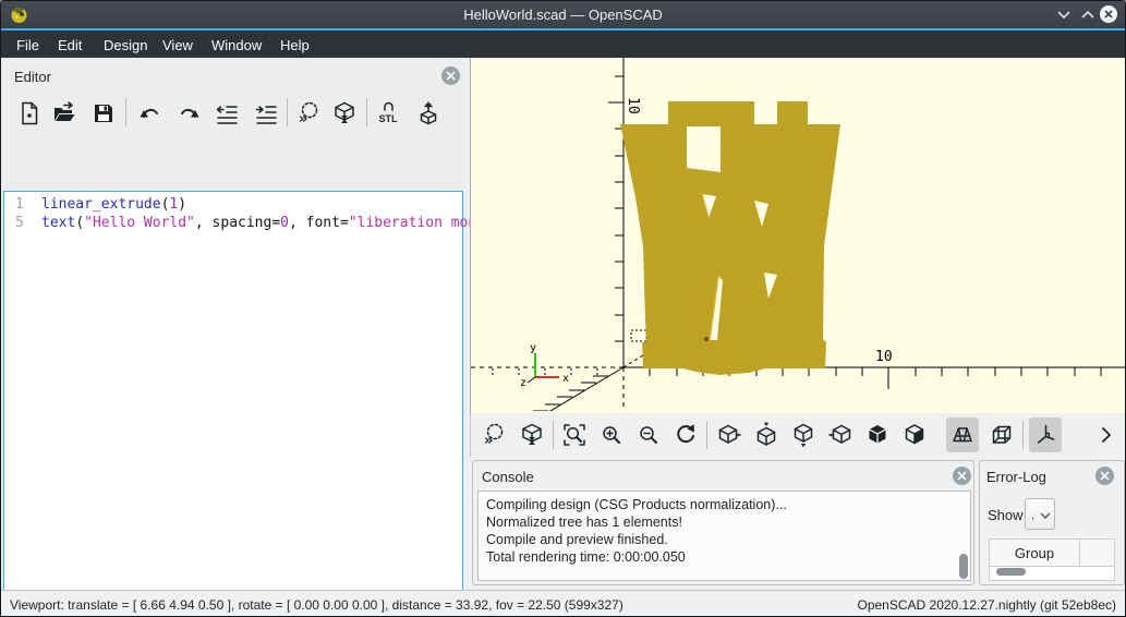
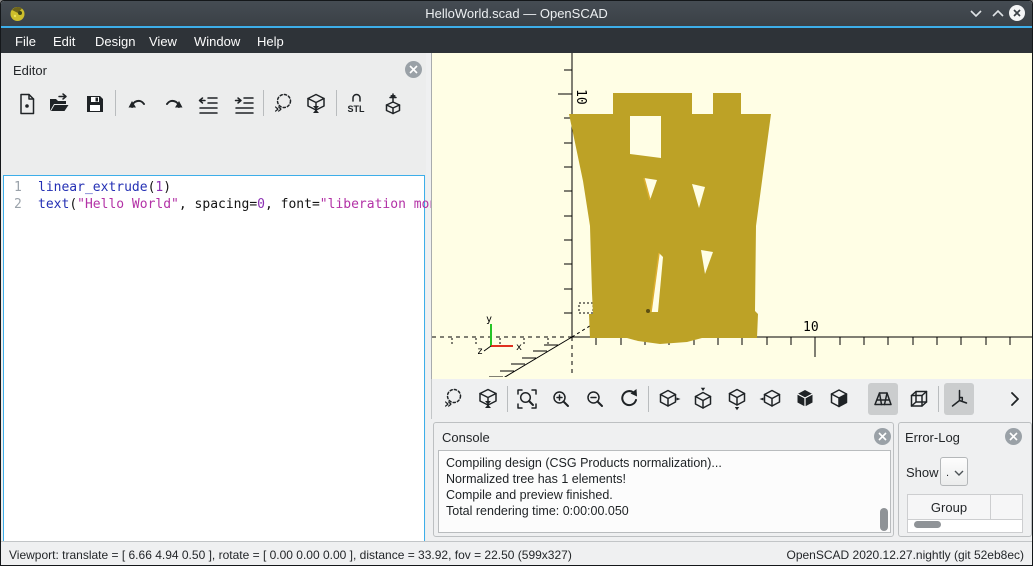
  HelloWorld.scad — OpenSCAD
  File
  Edit
  Design
  View
  Window
  Help
  Editor
  »
  STL
  1
- 5
+ 2
  linear_extrude(1)
  text("Hello World", spacing=0, font="liberation mo
  10
  y
  x
  z
  »
  Console
  Compiling design (CSG Products normalization)...
  Normalized tree has 1 elements!
  Compile and preview finished.
  Total rendering time: 0:00:00.050
  Error-Log
  Show
  .
  Group
  Viewport: translate = [ 6.66 4.94 0.50 ], rotate = [ 0.00 0.00 0.00 ], distance = 33.92, fov = 22.50 (599x327)
  OpenSCAD 2020.12.27.nightly (git 52eb8ec)
